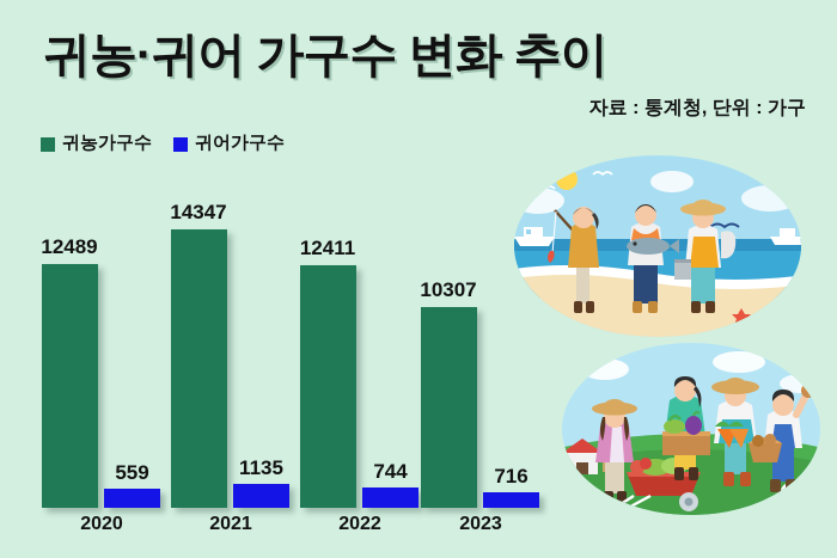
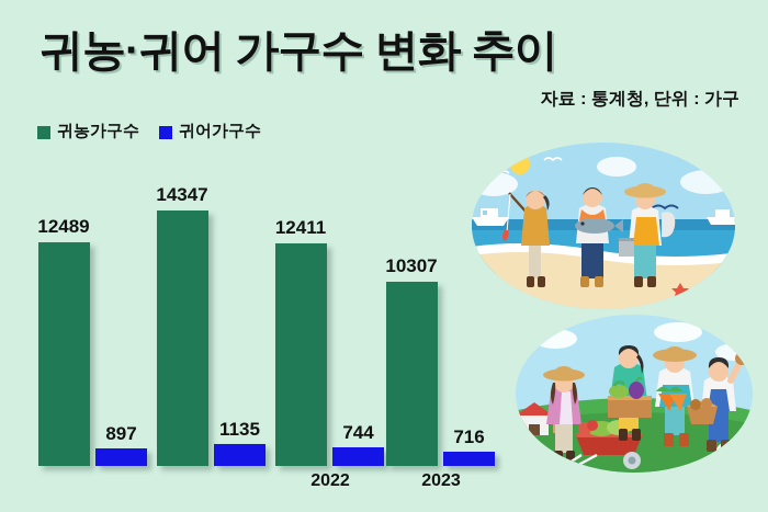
  귀농·귀어 가구수 변화 추이
  자료 : 통계청, 단위 : 가구
  귀농가구수
  귀어가구수
  12489
- 559
+ 897
- 2020
  14347
  1135
- 2021
  12411
  744
  2022
  10307
  716
  2023
